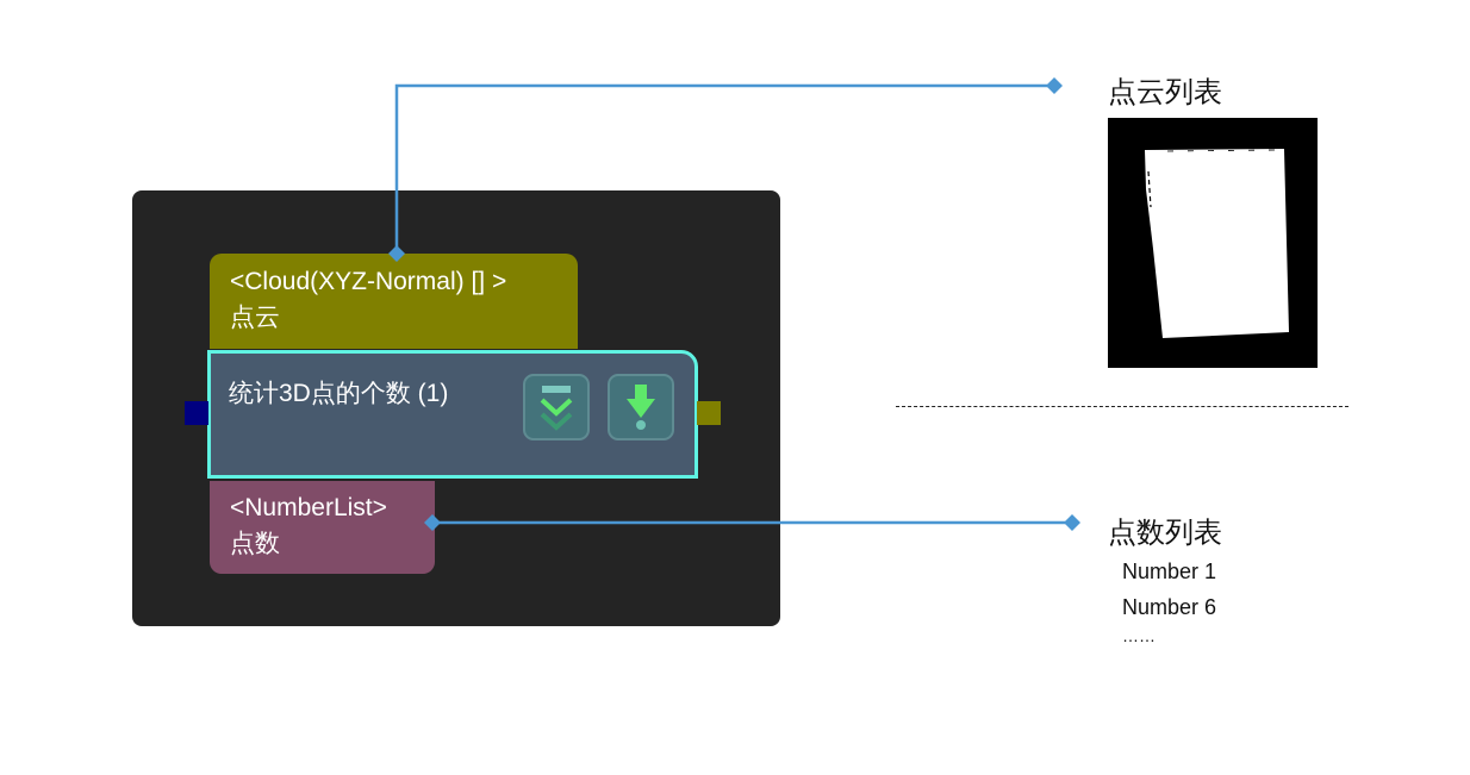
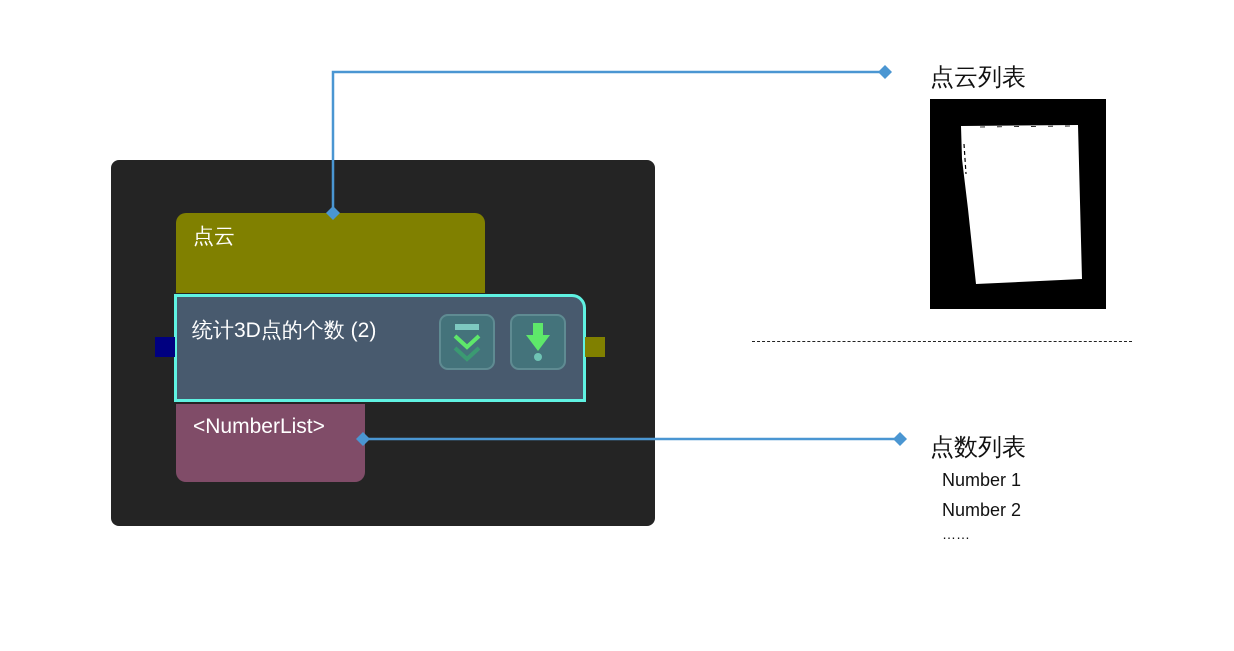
- <Cloud(XYZ-Normal) [] >
  点云
- 统计3D点的个数 (1)
+ 统计3D点的个数 (2)
  <NumberList>
- 点数
  点云列表
  点数列表
  Number 1
- Number 6
+ Number 2
  ……
